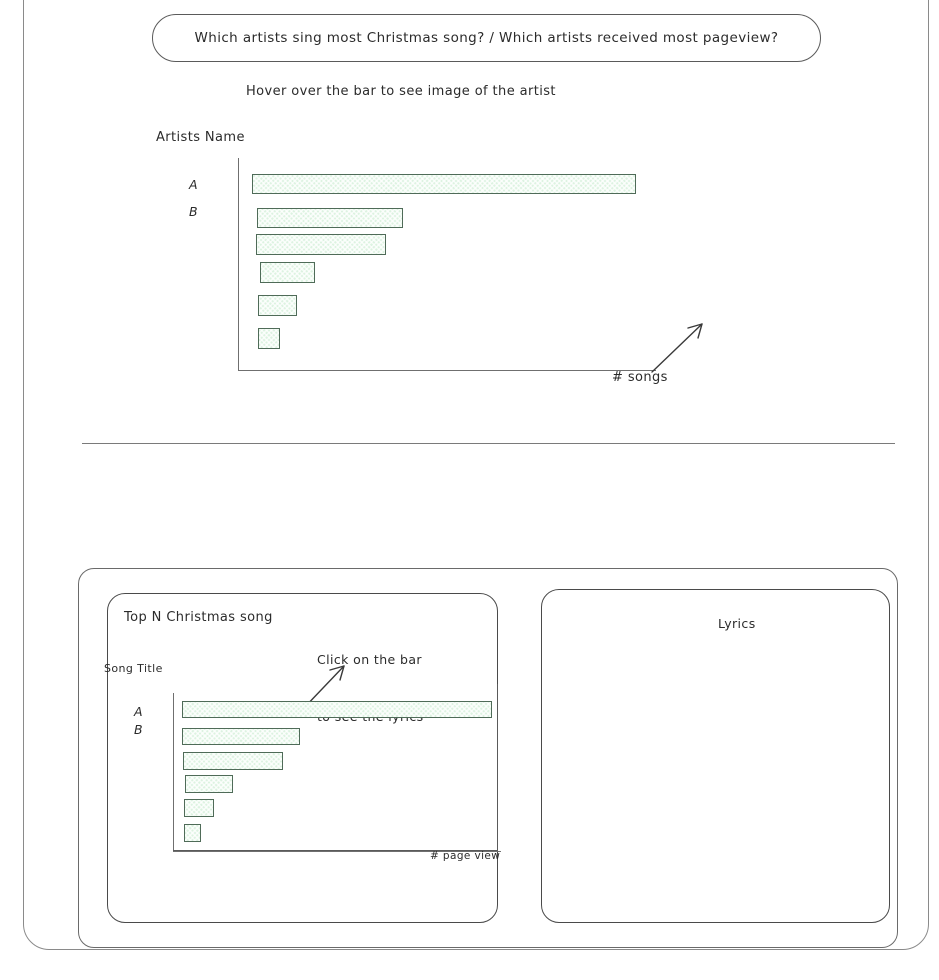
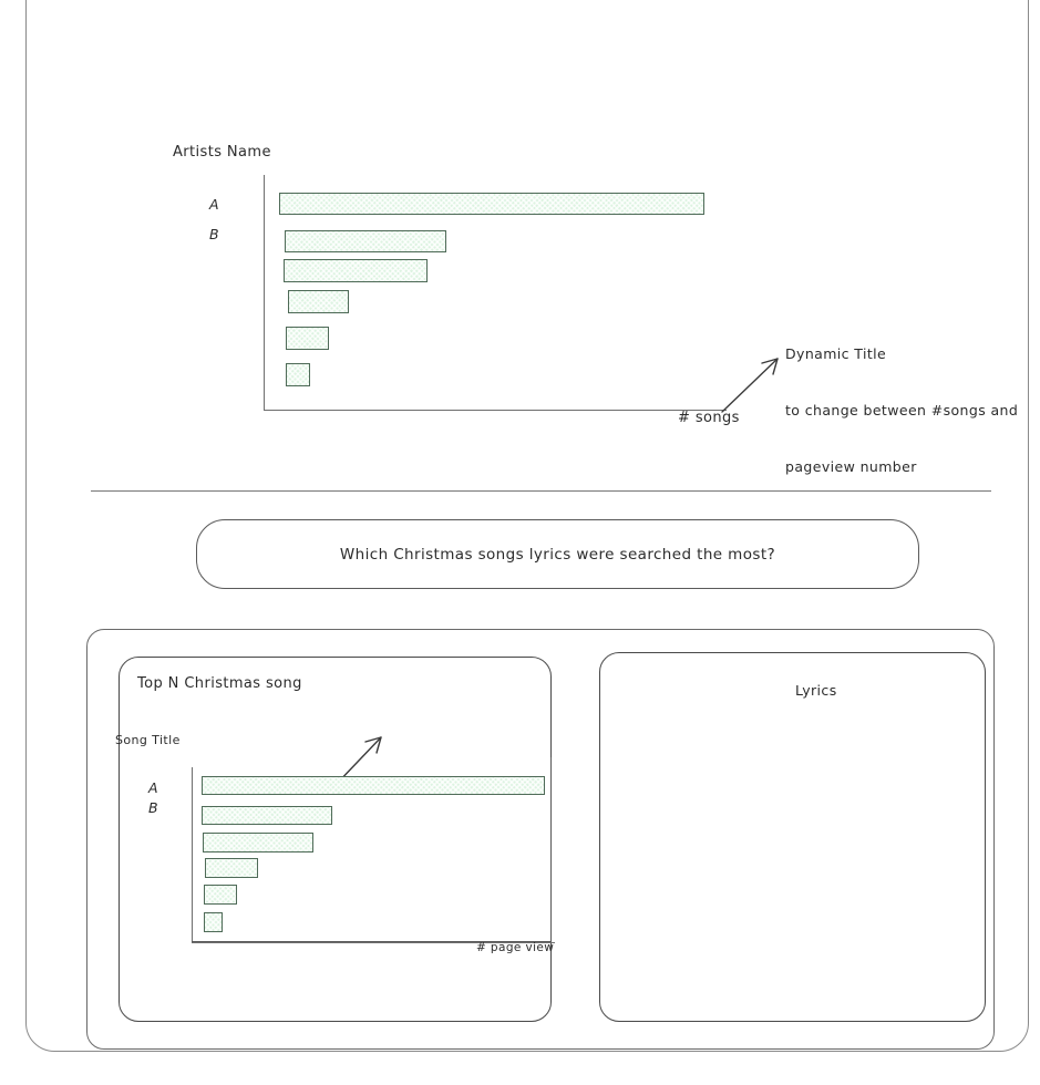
- Which artists sing most Christmas song? / Which artists received most pageview?
- Hover over the bar to see image of the artist
  Artists Name
  A
  B
  # songs
+ Dynamic Title
+ to change between #songs and
+ pageview number
+ Which Christmas songs lyrics were searched the most?
  Top N Christmas song
  Song Title
- Click on the bar
  A
  B
  # page view
  Lyrics
